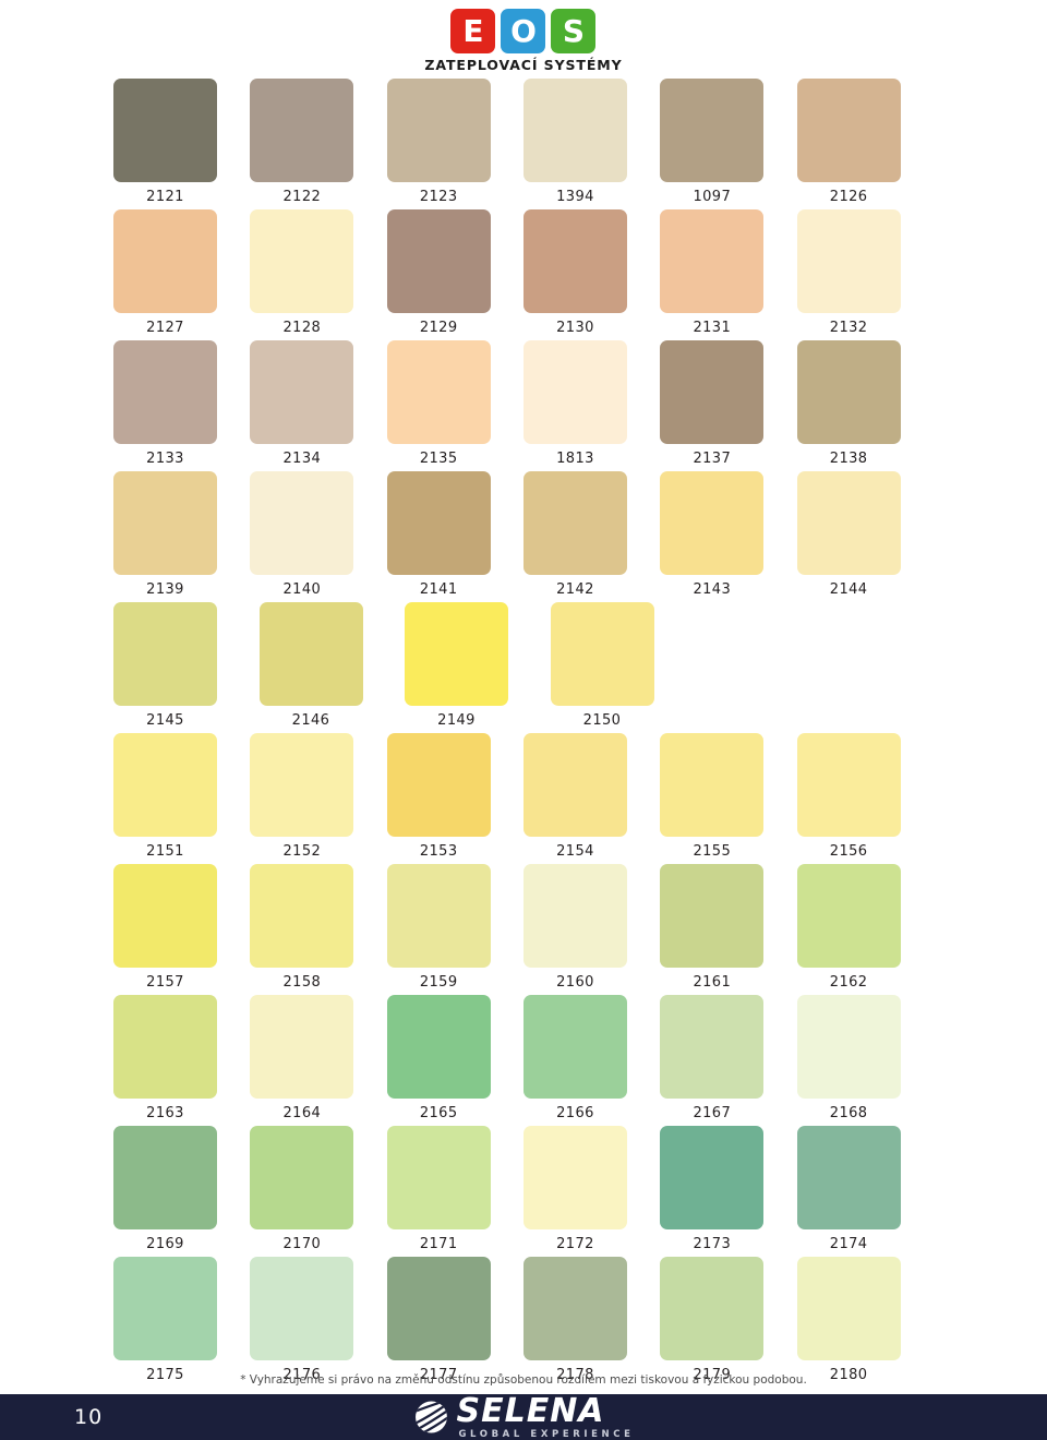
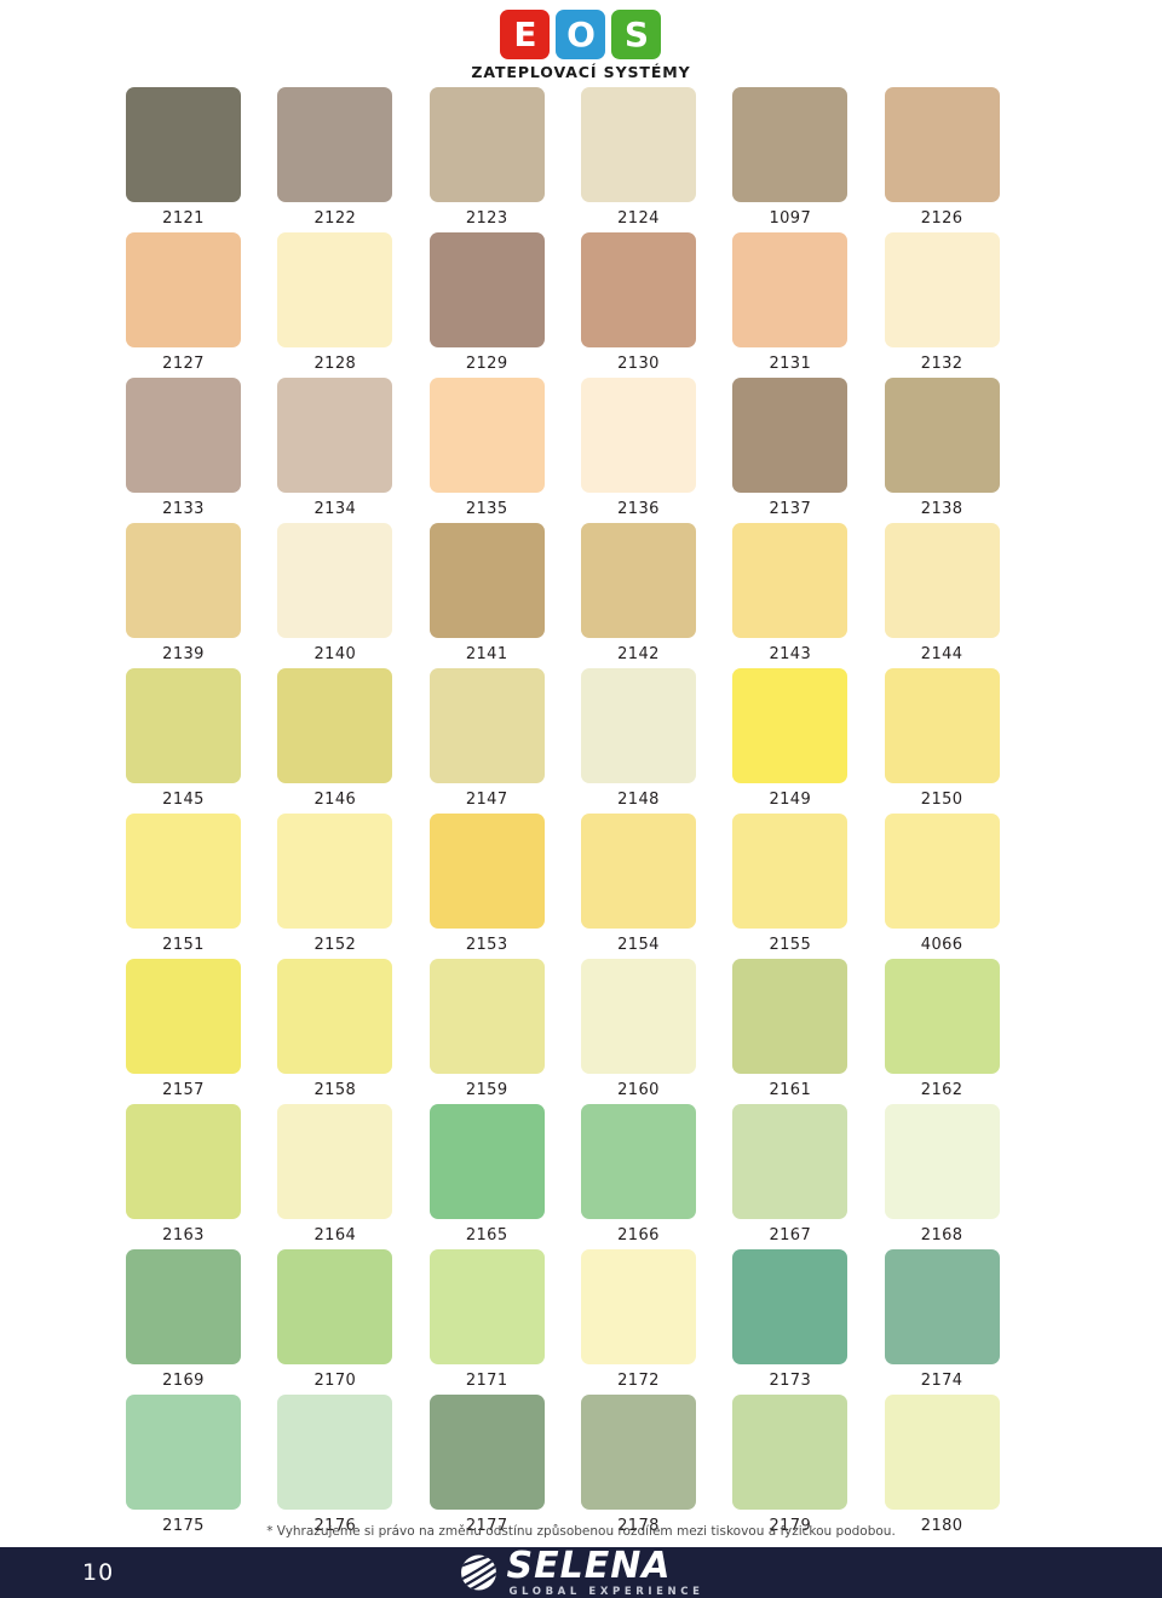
  E
  O
  S
  ZATEPLOVACÍ SYSTÉMY
  2121
  2122
  2123
- 1394
+ 2124
  1097
  2126
  2127
  2128
  2129
  2130
  2131
  2132
  2133
  2134
  2135
- 1813
+ 2136
  2137
  2138
  2139
  2140
  2141
  2142
  2143
  2144
  2145
  2146
+ 2147
+ 2148
  2149
  2150
  2151
  2152
  2153
  2154
  2155
- 2156
+ 4066
  2157
  2158
  2159
  2160
  2161
  2162
  2163
  2164
  2165
  2166
  2167
  2168
  2169
  2170
  2171
  2172
  2173
  2174
  2175
  2176
  2177
  2178
  2179
  2180
  * Vyhrazujeme si právo na změnu odstínu způsobenou rozdílem mezi tiskovou a fyzickou podobou.
  10
  SELENA
  GLOBAL EXPERIENCE
